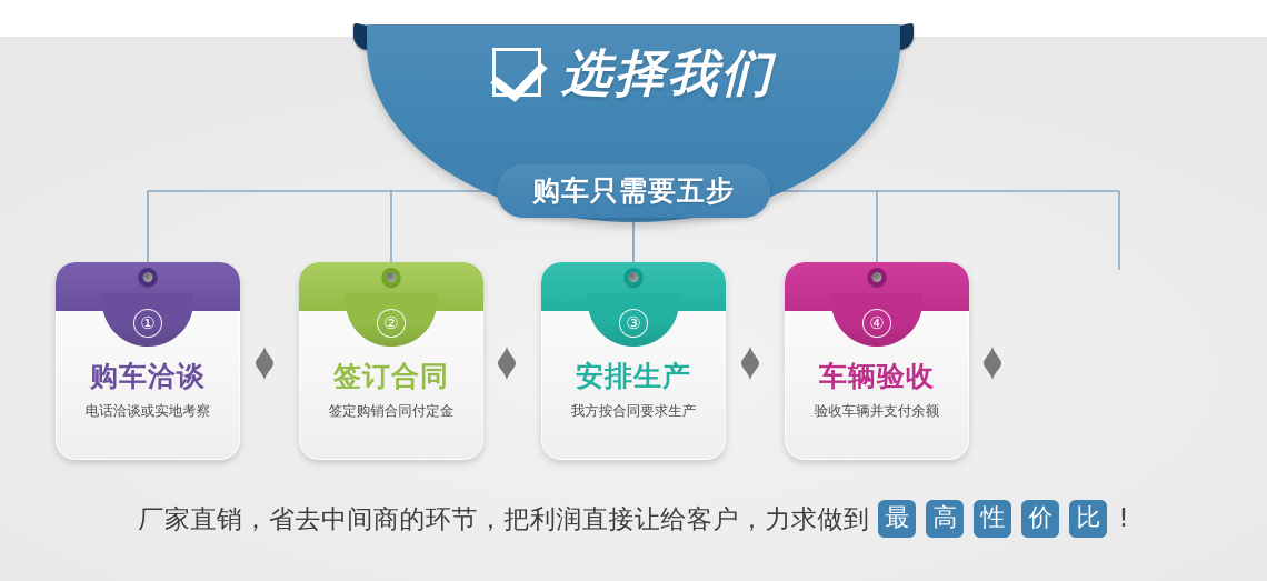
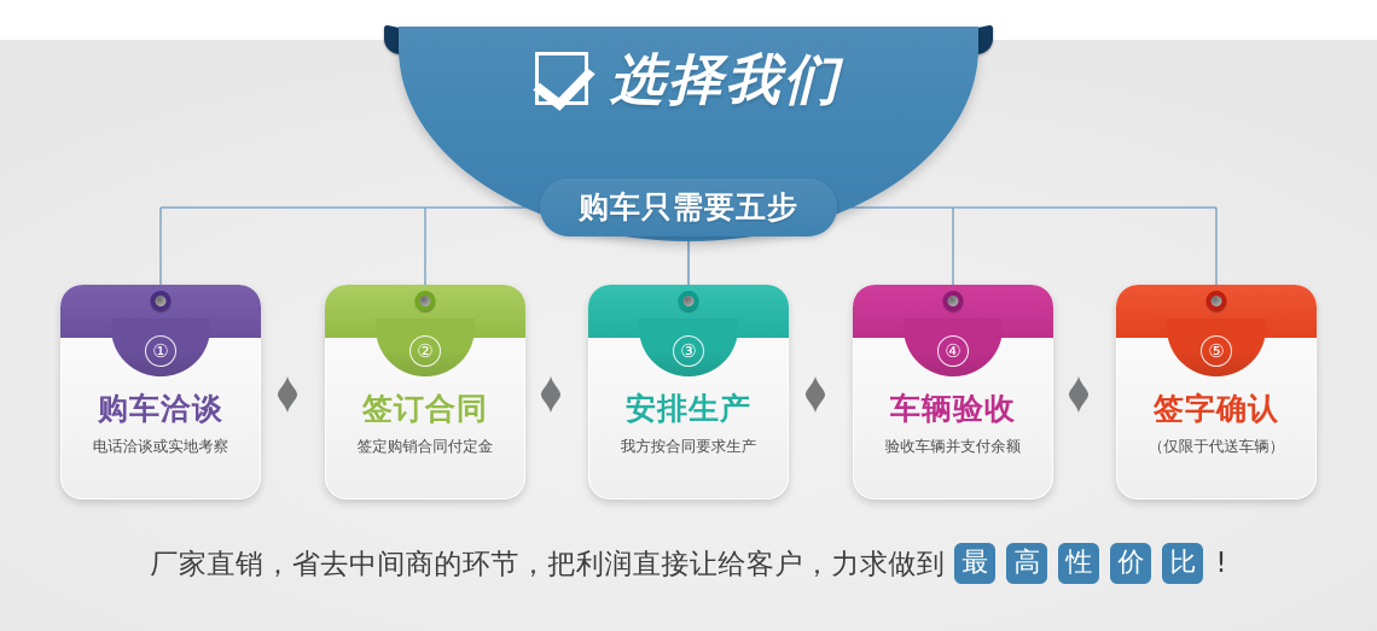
  选择我们
  购车只需要五步
  ①
  购车洽谈
  电话洽谈或实地考察
  ②
  签订合同
  签定购销合同付定金
  ③
  安排生产
  我方按合同要求生产
  ④
  车辆验收
  验收车辆并支付余额
+ ⑤
+ 签字确认
+ （仅限于代送车辆）
  厂家直销，省去中间商的环节，把利润直接让给客户，力求做到
  最
  高
  性
  价
  比
  !
